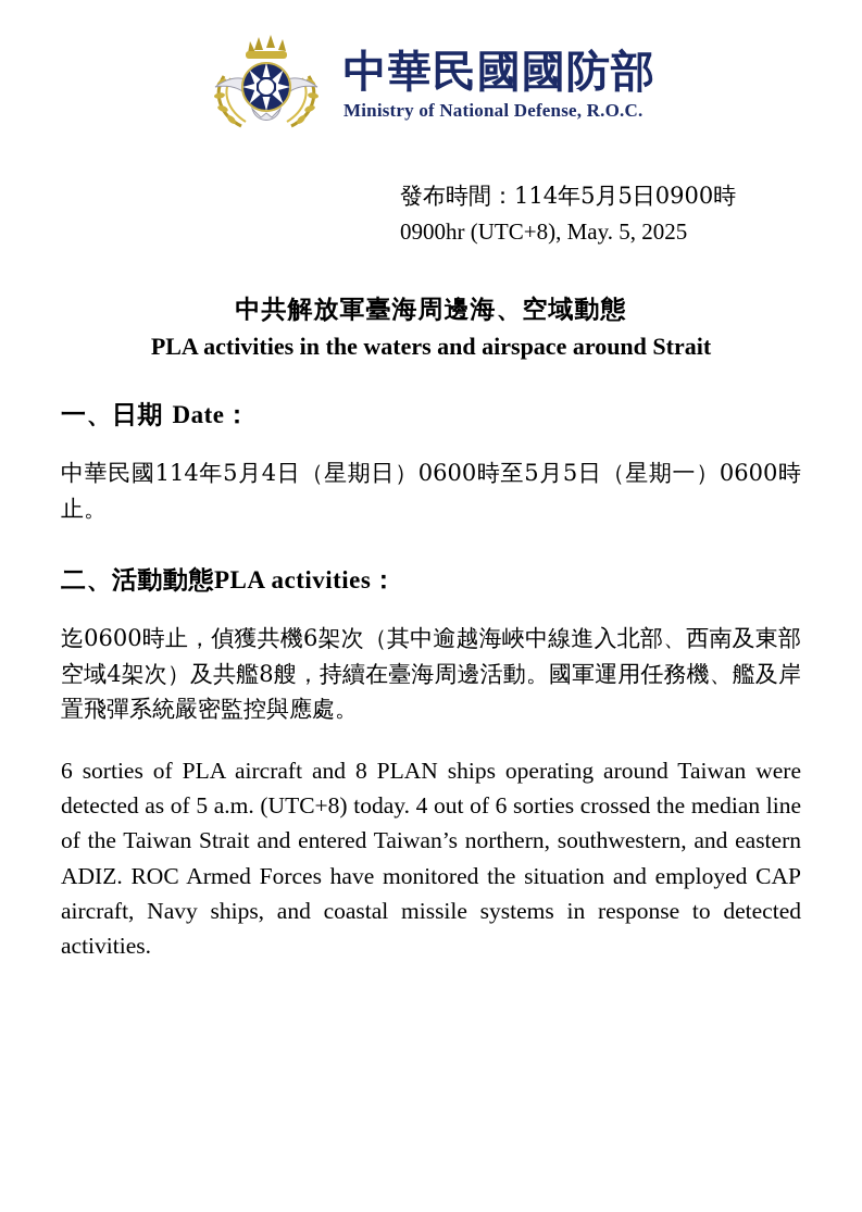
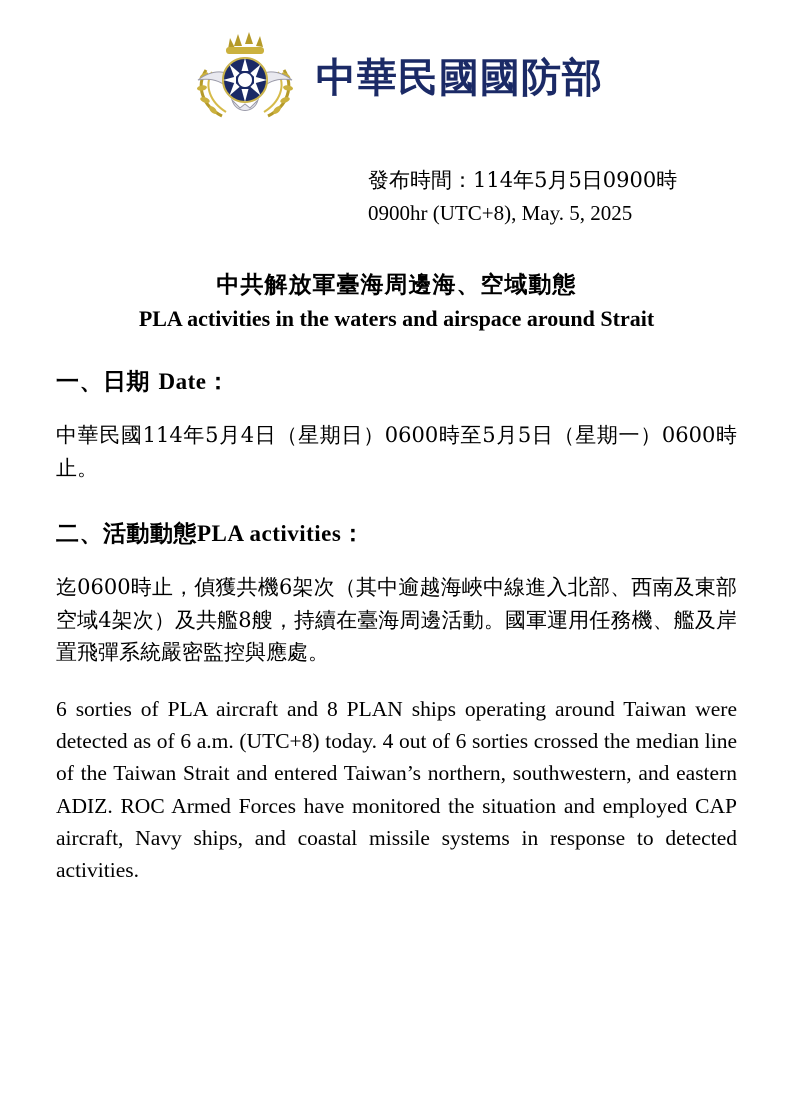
  中華民國國防部
- Ministry of National Defense, R.O.C.
  發布時間：114年5月5日0900時
  0900hr (UTC+8), May. 5, 2025
  中共解放軍臺海周邊海、空域動態
  PLA activities in the waters and airspace around Strait
  一、日期 Date：
  中華民國114年5月4日（星期日）0600時至5月5日（星期一）0600時止。
  二、活動動態PLA activities：
  迄0600時止，偵獲共機6架次（其中逾越海峽中線進入北部、西南及東部空域4架次）及共艦8艘，持續在臺海周邊活動。國軍運用任務機、艦及岸置飛彈系統嚴密監控與應處。
- 6 sorties of PLA aircraft and 8 PLAN ships operating around Taiwan were detected as of 5 a.m. (UTC+8) today. 4 out of 6 sorties crossed the median line of the Taiwan Strait and entered Taiwan’s northern, southwestern, and eastern ADIZ. ROC Armed Forces have monitored the situation and employed CAP aircraft, Navy ships, and coastal missile systems in response to detected activities.
+ 6 sorties of PLA aircraft and 8 PLAN ships operating around Taiwan were detected as of 6 a.m. (UTC+8) today. 4 out of 6 sorties crossed the median line of the Taiwan Strait and entered Taiwan’s northern, southwestern, and eastern ADIZ. ROC Armed Forces have monitored the situation and employed CAP aircraft, Navy ships, and coastal missile systems in response to detected activities.
